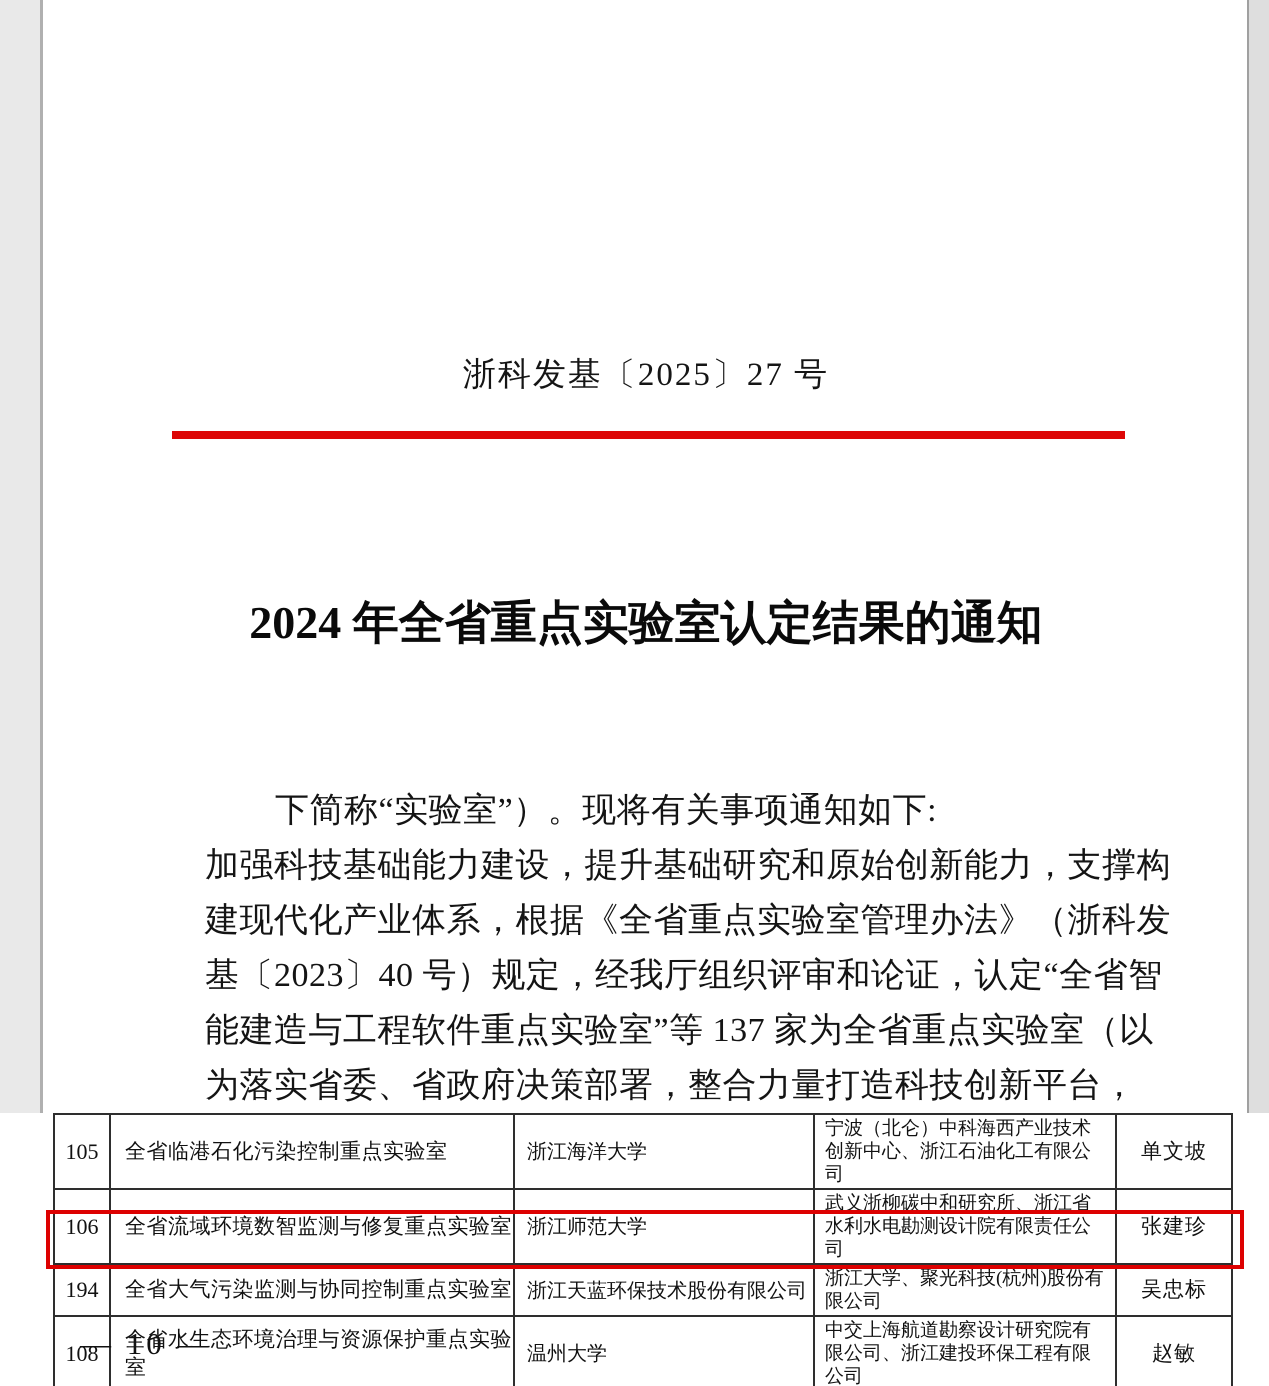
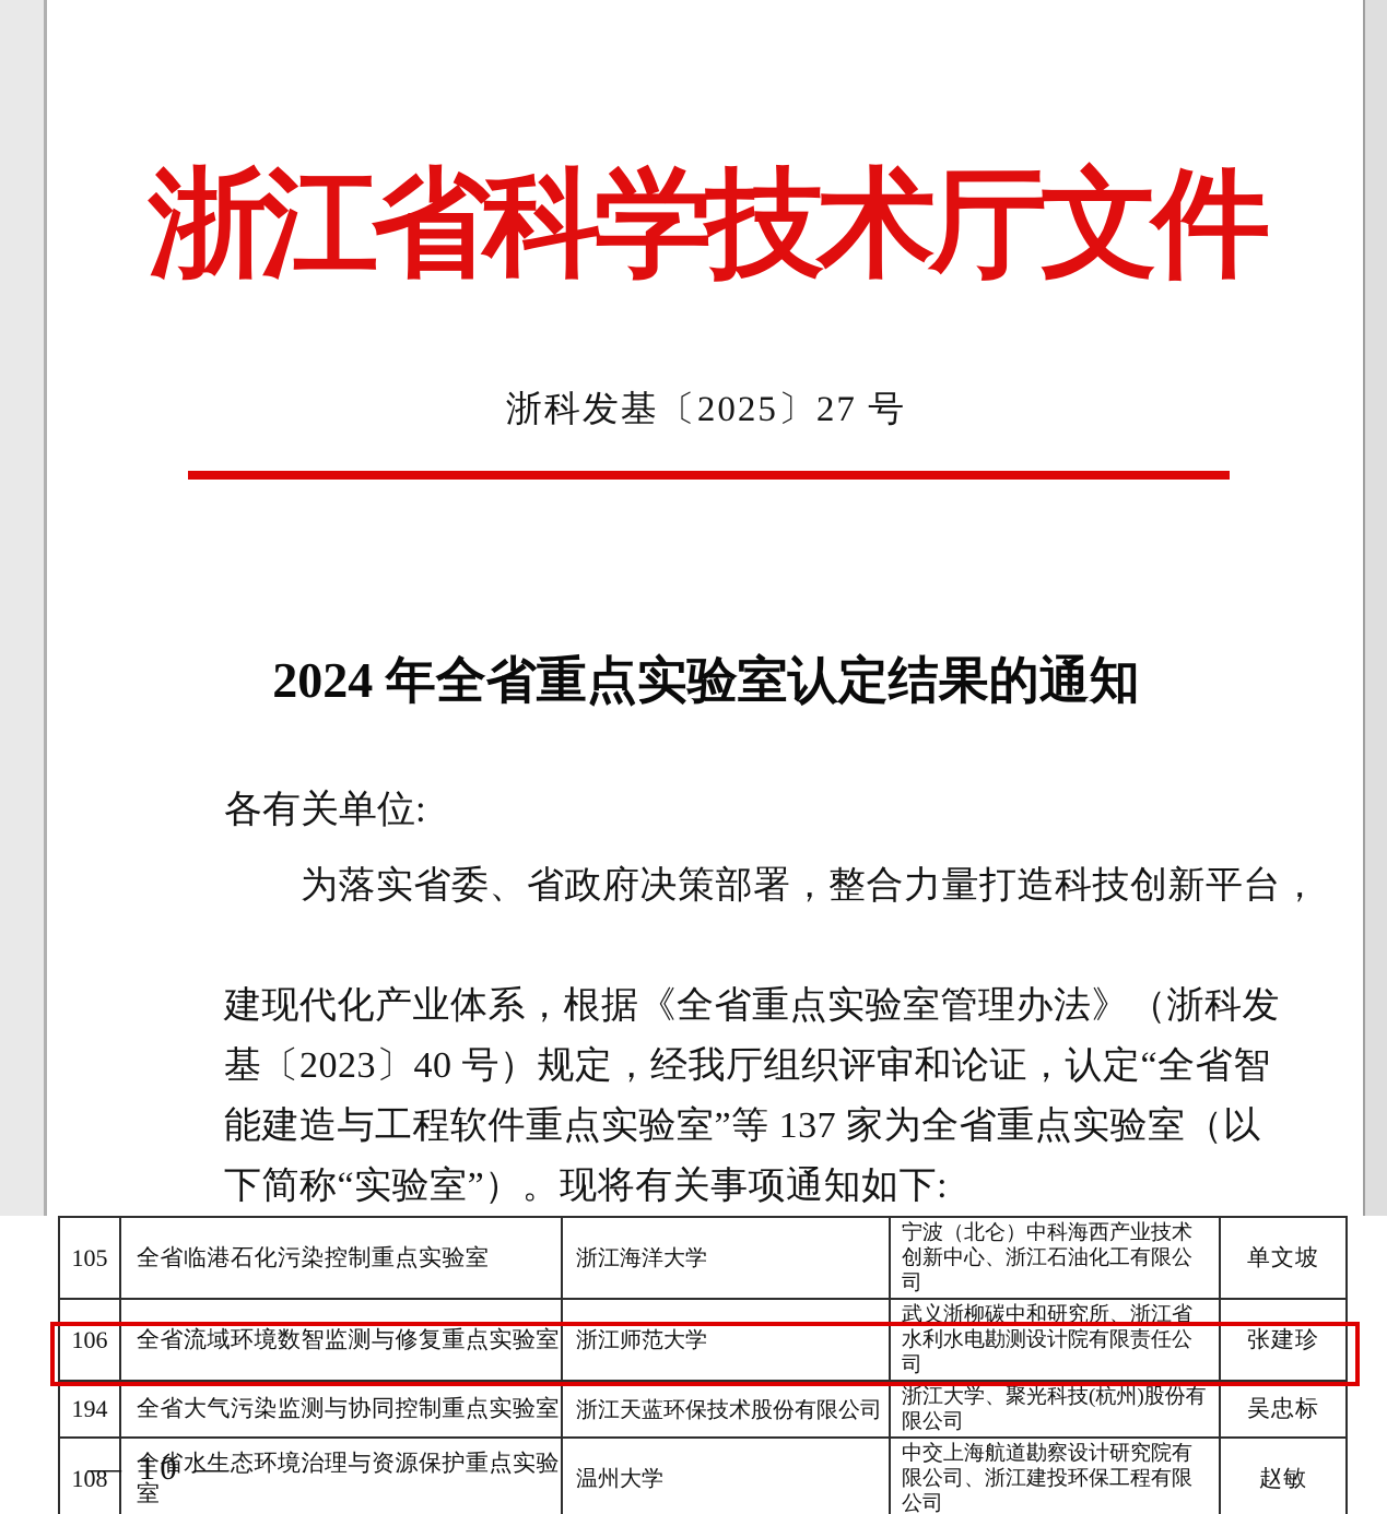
+ 浙江省科学技术厅文件
  浙科发基〔2025〕27 号
  2024 年全省重点实验室认定结果的通知
+ 各有关单位:
- 下简称“实验室”）。现将有关事项通知如下:
+ 为落实省委、省政府决策部署，整合力量打造科技创新平台，
- 加强科技基础能力建设，提升基础研究和原始创新能力，支撑构
  建现代化产业体系，根据《全省重点实验室管理办法》（浙科发
  基〔2023〕40 号）规定，经我厅组织评审和论证，认定“全省智
  能建造与工程软件重点实验室”等 137 家为全省重点实验室（以
- 为落实省委、省政府决策部署，整合力量打造科技创新平台，
+ 下简称“实验室”）。现将有关事项通知如下:
  105	全省临港石化污染控制重点实验室	浙江海洋大学	宁波（北仑）中科海西产业技术创新中心、浙江石油化工有限公司	单文坡
  106	全省流域环境数智监测与修复重点实验室	浙江师范大学	武义浙柳碳中和研究所、浙江省水利水电勘测设计院有限责任公司	张建珍
  194	全省大气污染监测与协同控制重点实验室	浙江天蓝环保技术股份有限公司	浙江大学、聚光科技(杭州)股份有限公司	吴忠标
  108	全省水生态环境治理与资源保护重点实验室	温州大学	中交上海航道勘察设计研究院有限公司、浙江建投环保工程有限公司	赵敏
  — 10 —
